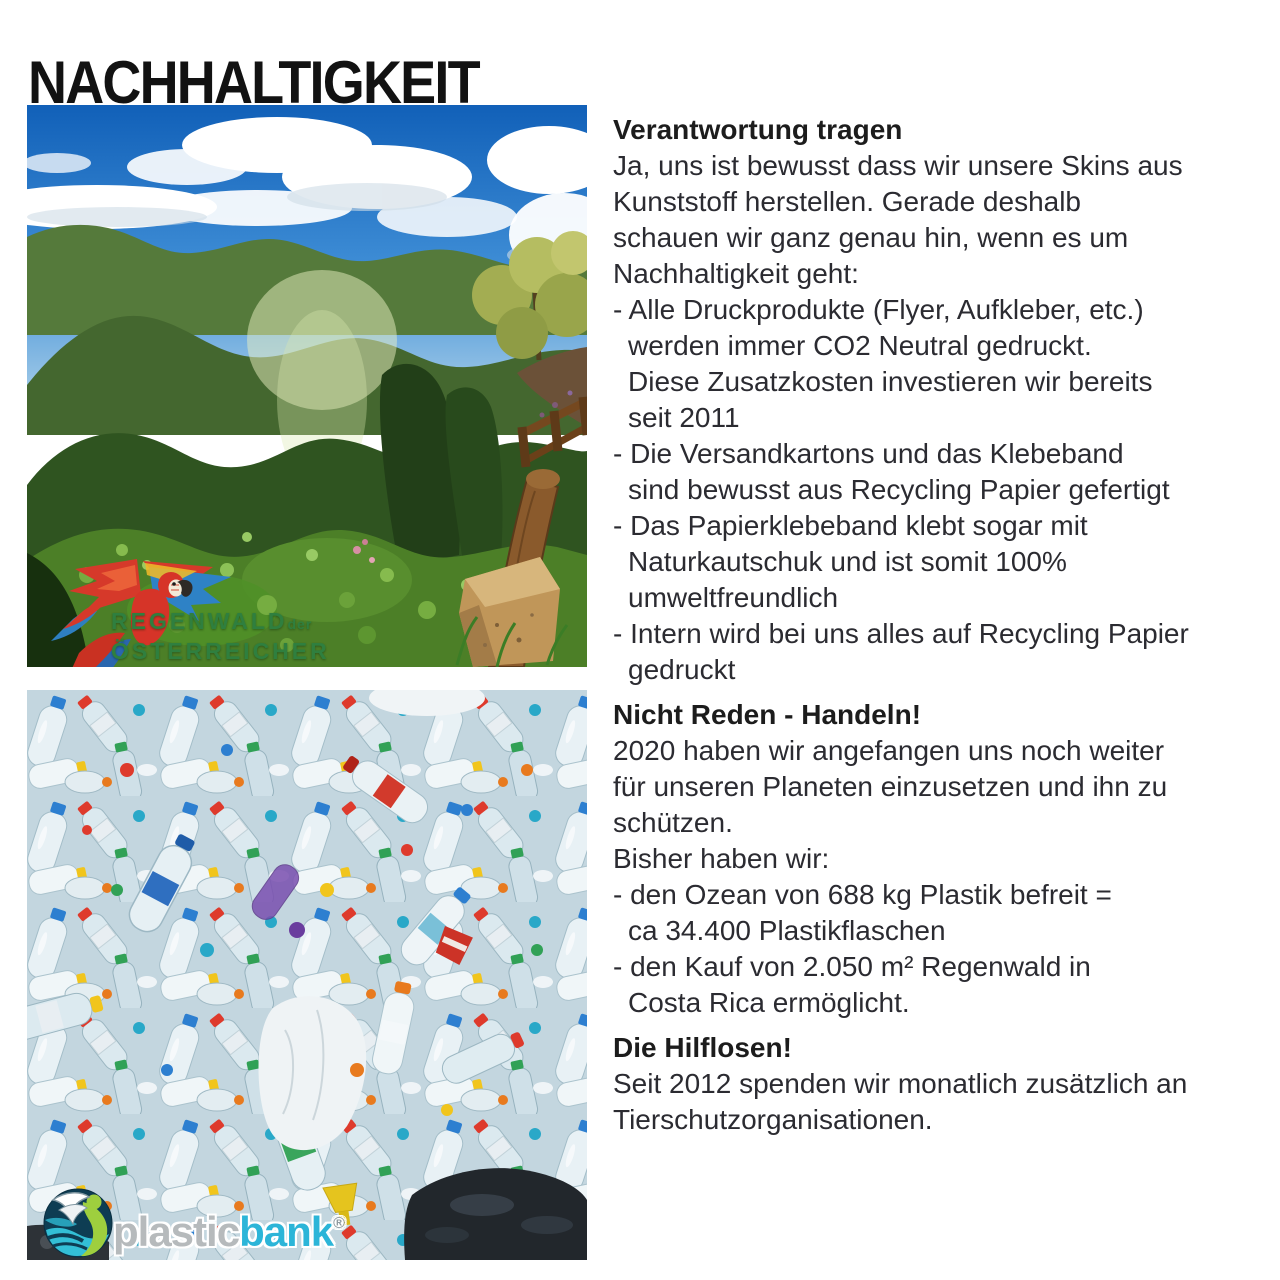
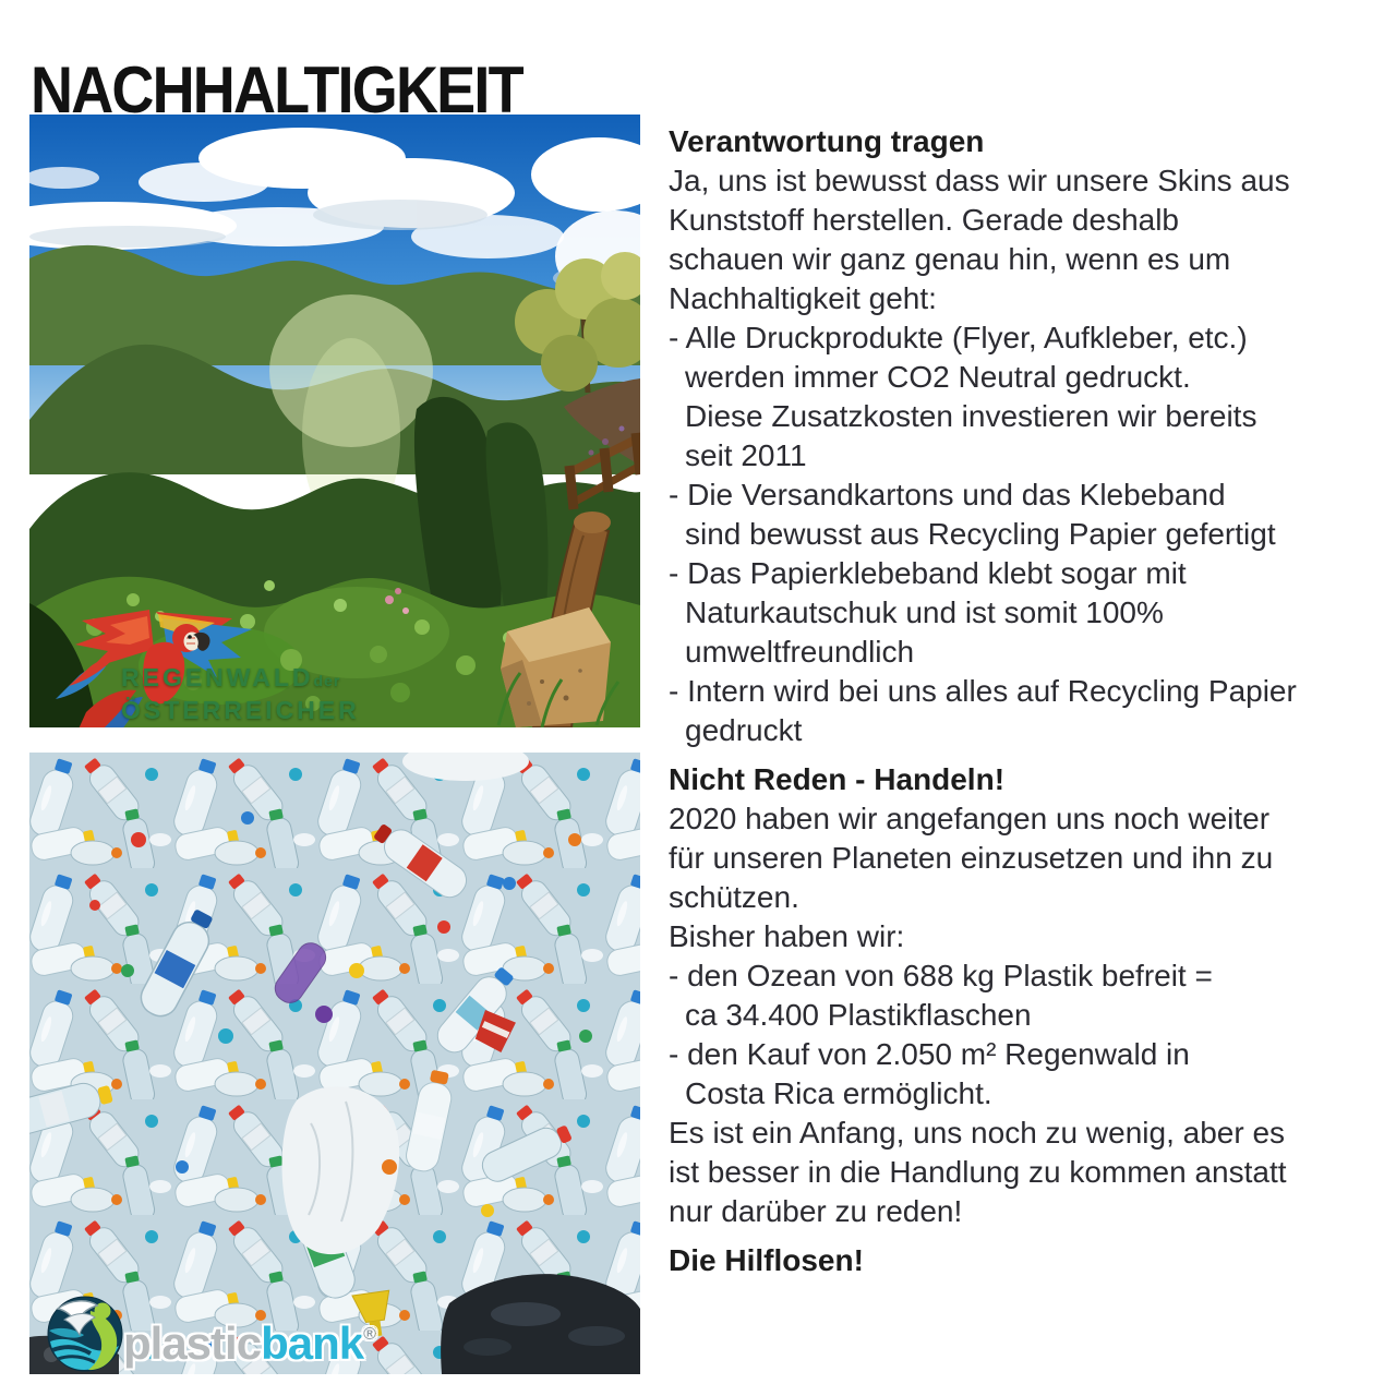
  NACHHALTIGKEIT
  REGENWALDder
  ÖSTERREICHER
  plasticbank®
  Verantwortung tragen
  Ja, uns ist bewusst dass wir unsere Skins aus
  Kunststoff herstellen. Gerade deshalb
  schauen wir ganz genau hin, wenn es um
  Nachhaltigkeit geht:
  - Alle Druckprodukte (Flyer, Aufkleber, etc.)
  werden immer CO2 Neutral gedruckt.
  Diese Zusatzkosten investieren wir bereits
  seit 2011
  - Die Versandkartons und das Klebeband
  sind bewusst aus Recycling Papier gefertigt
  - Das Papierklebeband klebt sogar mit
  Naturkautschuk und ist somit 100%
  umweltfreundlich
  - Intern wird bei uns alles auf Recycling Papier
  gedruckt
  Nicht Reden - Handeln!
  2020 haben wir angefangen uns noch weiter
  für unseren Planeten einzusetzen und ihn zu
  schützen.
  Bisher haben wir:
  - den Ozean von 688 kg Plastik befreit =
  ca 34.400 Plastikflaschen
  - den Kauf von 2.050 m² Regenwald in
  Costa Rica ermöglicht.
+ Es ist ein Anfang, uns noch zu wenig, aber es
+ ist besser in die Handlung zu kommen anstatt
+ nur darüber zu reden!
  Die Hilflosen!
- Seit 2012 spenden wir monatlich zusätzlich an
- Tierschutzorganisationen.
